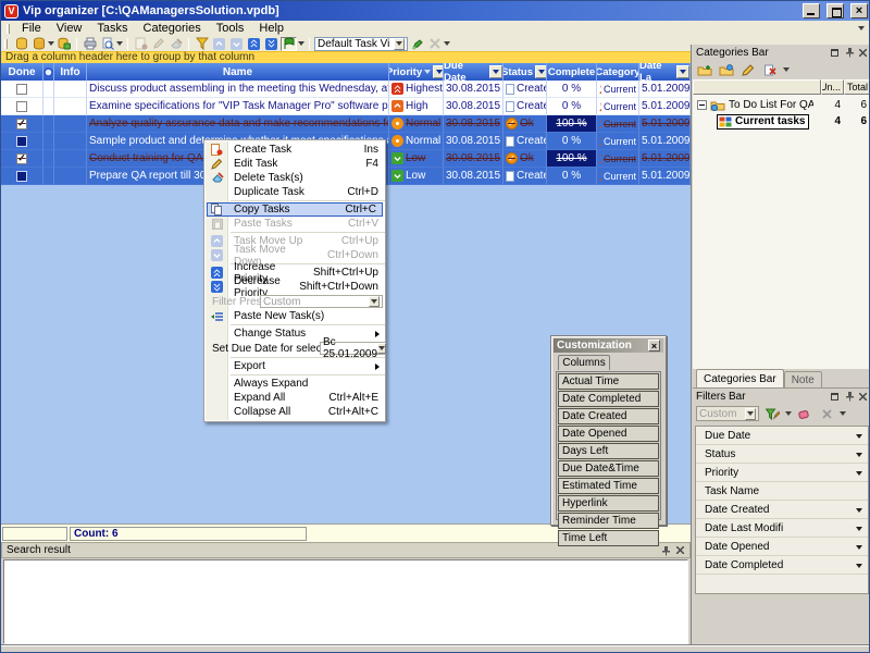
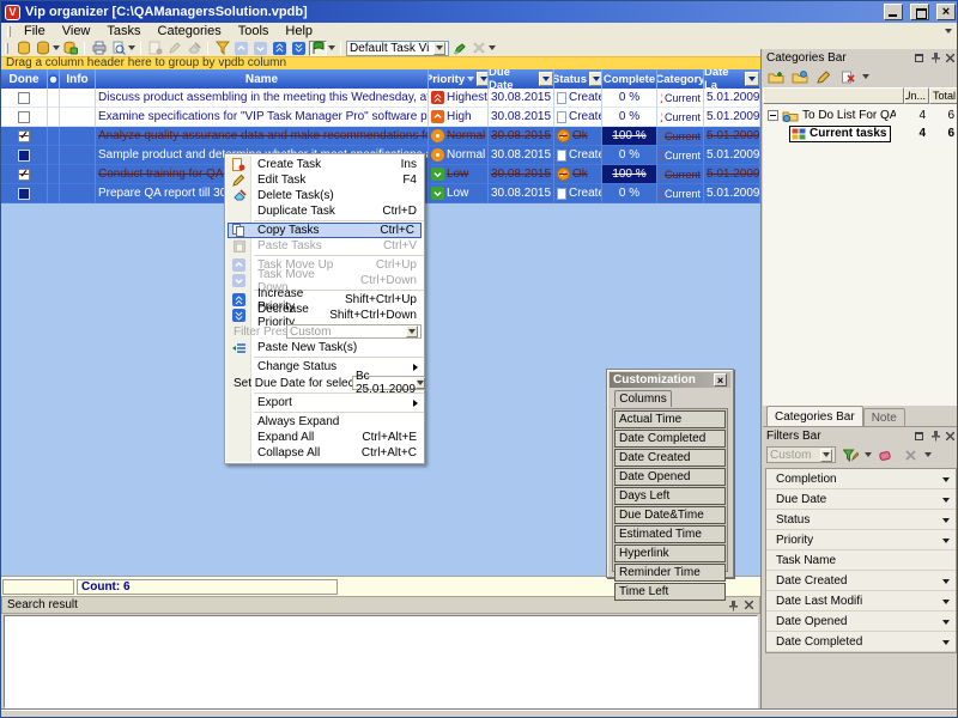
  V
  Vip organizer [C:\QAManagersSolution.vpdb]
  File
  View
  Tasks
  Categories
  Tools
  Help
  Default Task Vi
- Drag a column header here to group by that column
+ Drag a column header here to group by vpdb column
  Done
  Info
  Name
  Priority
  Due Date
  Status
  Complete
  Category
  Date La
  Discuss product assembling in the meeting this Wednesday, at
  Highest
  30.08.2015
  Creat
  0 %
  Current
  5.01.2009
  Examine specifications for "VIP Task Manager Pro" software p
  High
  30.08.2015
  Creat
  0 %
  Current
  5.01.2009
  Analyze quality assurance data and make recommendations fo
  Normal
  30.08.2015
  Ok
  100 %
  Current
  5.01.2009
  Normal
  30.08.2015
  Creat
  0 %
  Current
  5.01.2009
  Low
  30.08.2015
  Ok
  100 %
  Current
  5.01.2009
  Low
  30.08.2015
  Creat
  0 %
  Current
  5.01.2009
  Count: 6
  Search result
  Categories Bar
  Un...
  Total
  4
  6
  Current tasks
  4
  6
  Categories Bar
  Note
  Filters Bar
  Custom
+ Completion
  Due Date
  Status
  Priority
  Task Name
  Date Created
  Date Last Modifi
  Date Opened
  Date Completed
  Create Task
  Ins
  Edit Task
  F4
  Delete Task(s)
  Duplicate Task
  Ctrl+D
  Copy Tasks
  Ctrl+C
  Paste Tasks
  Ctrl+V
  Task Move Up
  Ctrl+Up
  Task Move Down
  Ctrl+Down
  Increase Priority
  Shift+Ctrl+Up
  Decrease Priority
  Shift+Ctrl+Down
  Custom
  Paste New Task(s)
  Change Status
  Bc 25.01.2009
  Export
  Always Expand
  Expand All
  Ctrl+Alt+E
  Collapse All
  Ctrl+Alt+C
  Customization
  Columns
  Actual Time
  Date Completed
  Date Created
  Date Opened
  Days Left
  Due Date&Time
  Estimated Time
  Hyperlink
  Reminder Time
  Time Left
